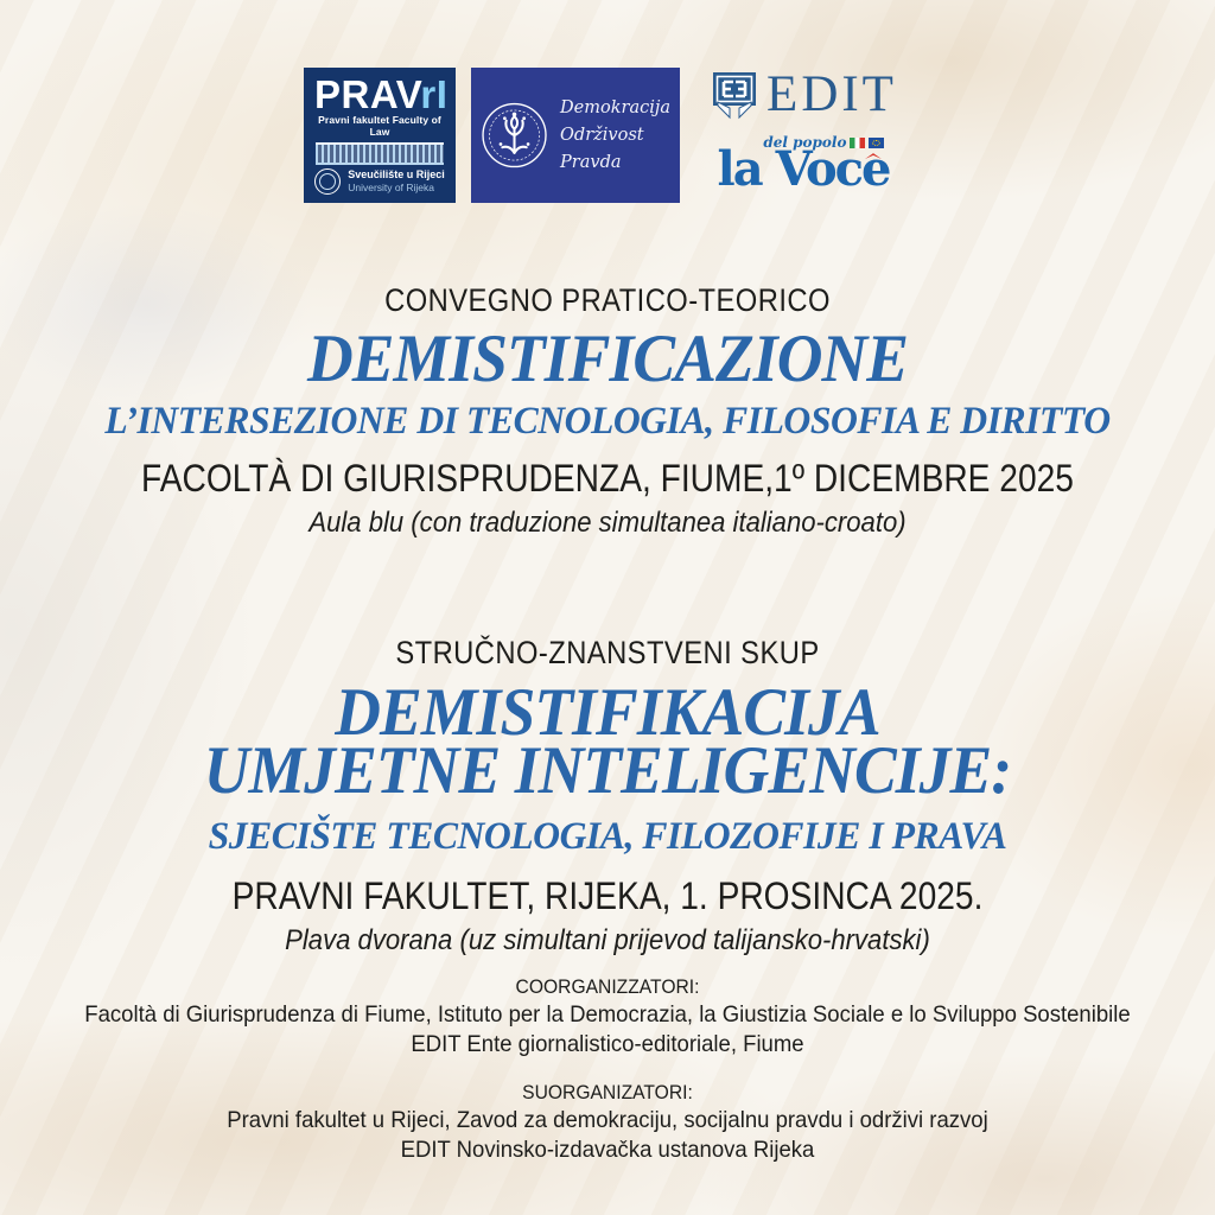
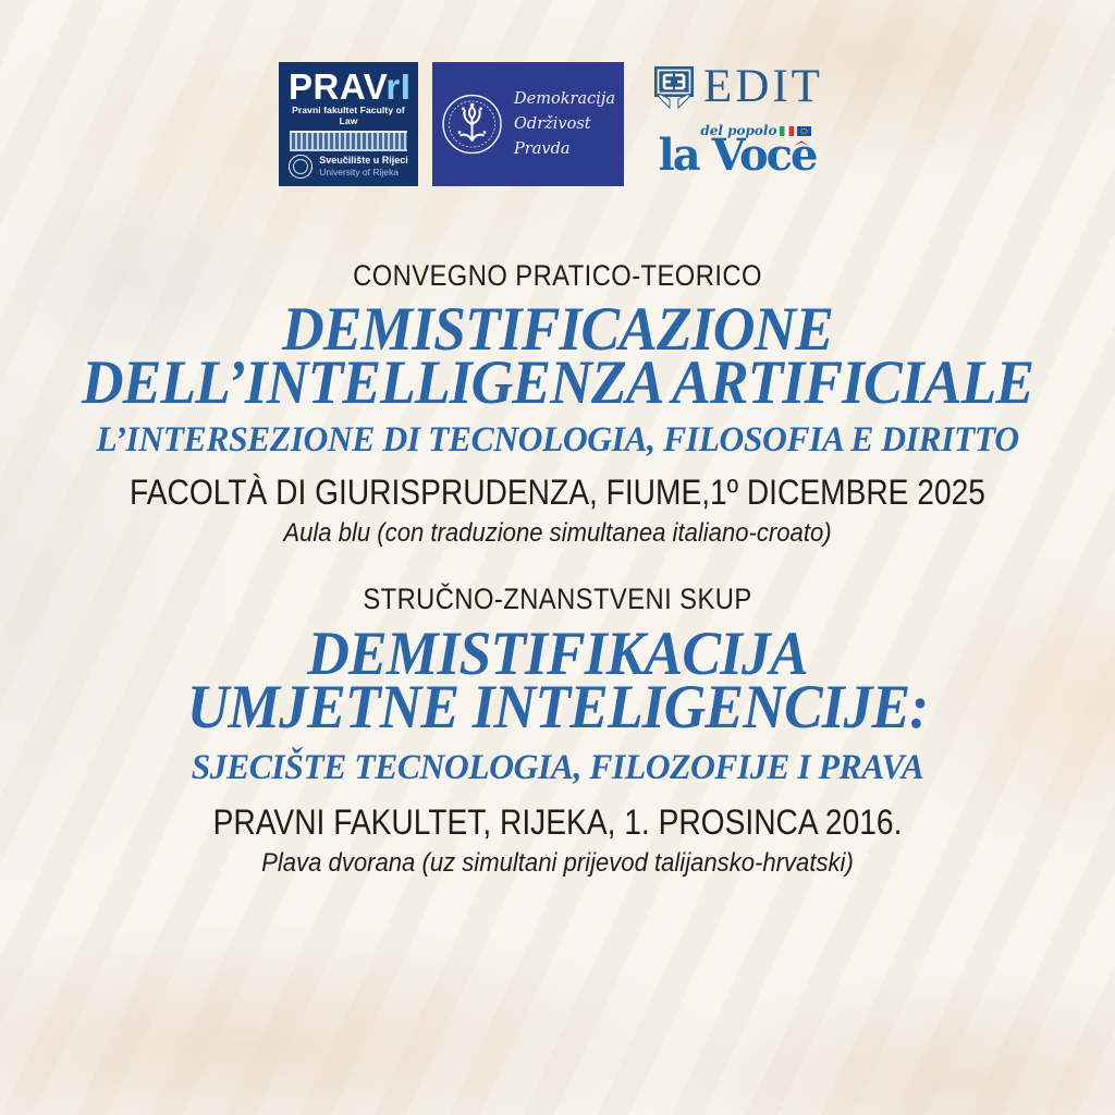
  PRAVrI
  Pravni fakultet Faculty of Law
  Sveučilište u Rijeci
  University of Rijeka
  Demokracija
  Održivost
  Pravda
  EDIT
  del popolo
  la Voce
  CONVEGNO PRATICO-TEORICO
  DEMISTIFICAZIONE
+ DELL’INTELLIGENZA ARTIFICIALE
  L’INTERSEZIONE DI TECNOLOGIA, FILOSOFIA E DIRITTO
  FACOLTÀ DI GIURISPRUDENZA, FIUME,1º DICEMBRE 2025
  Aula blu (con traduzione simultanea italiano-croato)
  STRUČNO-ZNANSTVENI SKUP
  DEMISTIFIKACIJA
  UMJETNE INTELIGENCIJE:
  SJECIŠTE TECNOLOGIA, FILOZOFIJE I PRAVA
- PRAVNI FAKULTET, RIJEKA, 1. PROSINCA 2025.
+ PRAVNI FAKULTET, RIJEKA, 1. PROSINCA 2016.
  Plava dvorana (uz simultani prijevod talijansko-hrvatski)
- COORGANIZZATORI:
- Facoltà di Giurisprudenza di Fiume, Istituto per la Democrazia, la Giustizia Sociale e lo Sviluppo Sostenibile
- EDIT Ente giornalistico-editoriale, Fiume
- SUORGANIZATORI:
- Pravni fakultet u Rijeci, Zavod za demokraciju, socijalnu pravdu i održivi razvoj
- EDIT Novinsko-izdavačka ustanova Rijeka
